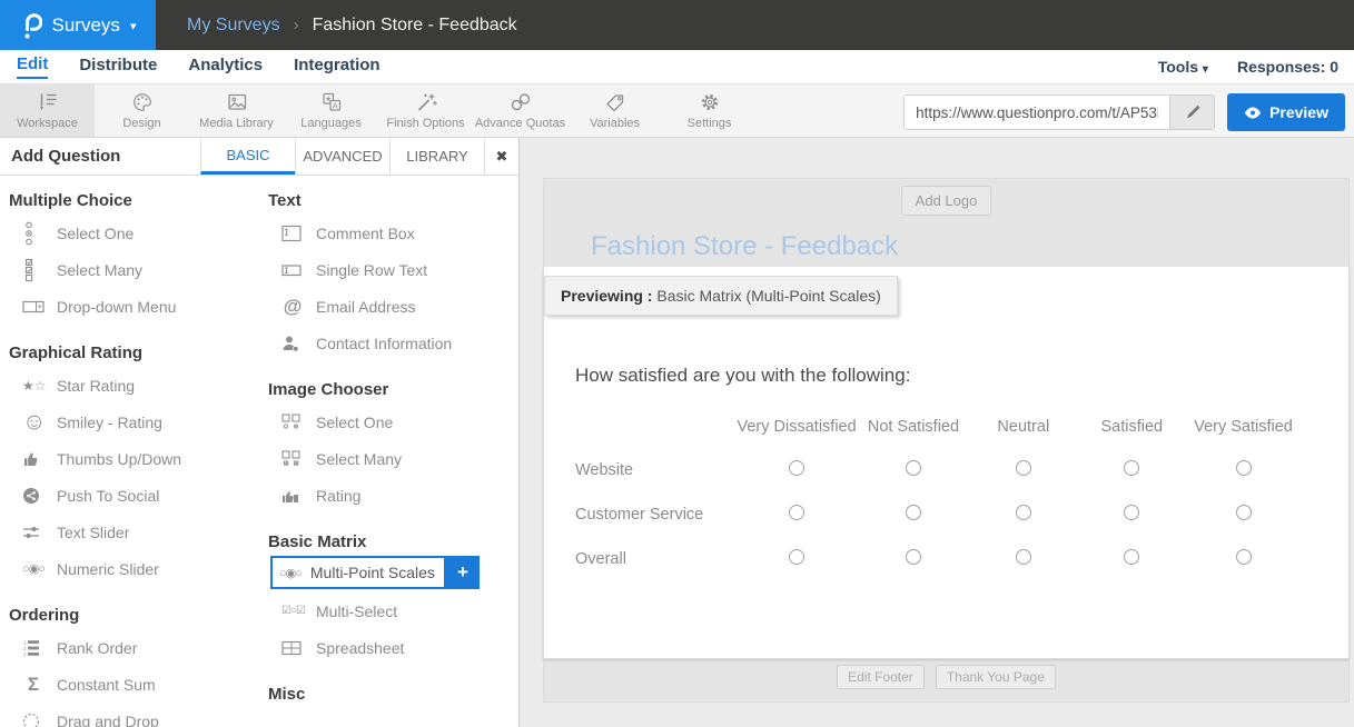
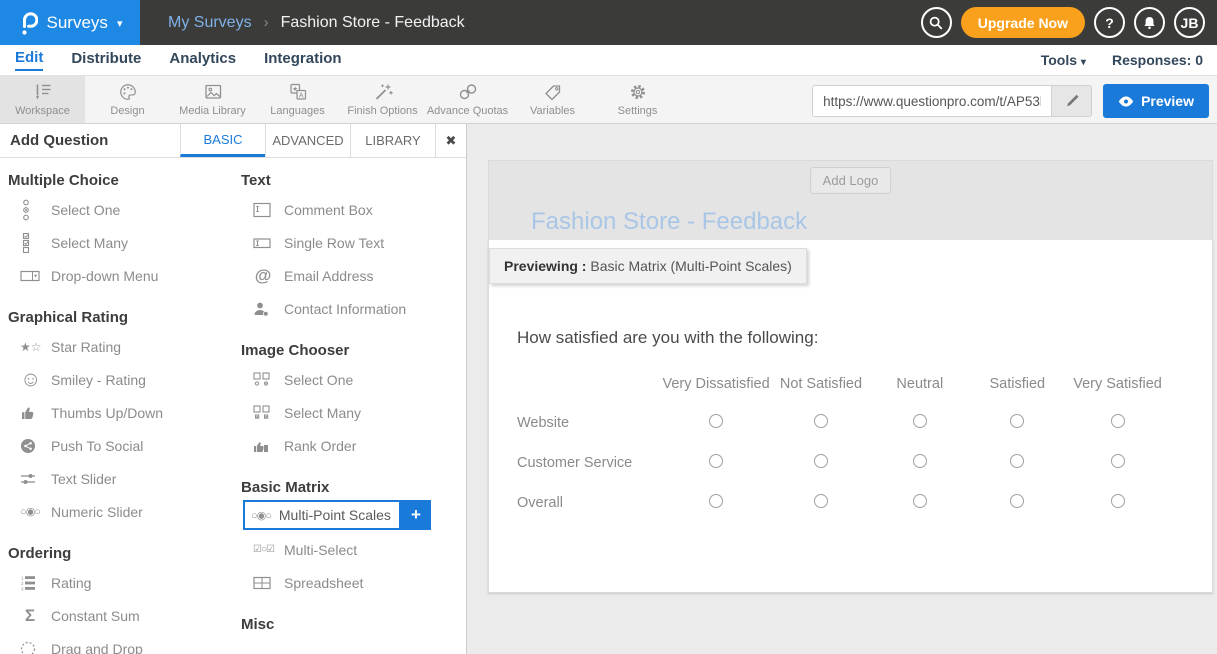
  Surveys
  ▾
  My Surveys
  ›
  Fashion Store - Feedback
+ Upgrade Now
+ ?
+ JB
  Edit
  Distribute
  Analytics
  Integration
  Tools ▾
  Responses: 0
  Workspace
  Design
  Media Library
  Languages
  Finish Options
  Advance Quotas
  Variables
  Settings
  https://www.questionpro.com/t/AP53
  Preview
  Add Question
  BASIC
  ADVANCED
  LIBRARY
  ✖
  Multiple Choice
  Select One
  Select Many
  Drop-down Menu
  Graphical Rating
  ★☆
  Star Rating
  ☺
  Smiley - Rating
  Thumbs Up/Down
  Push To Social
  Text Slider
  ○◉○
  Numeric Slider
  Ordering
- Rank Order
+ Rating
  Σ
  Constant Sum
  Drag and Drop
  Text
  Comment Box
  Single Row Text
  @
  Email Address
  Contact Information
  Image Chooser
  Select One
  Select Many
- Rating
+ Rank Order
  Basic Matrix
  ○◉○
  Multi-Point Scales
  +
  ☑○☑
  Multi-Select
  Spreadsheet
  Misc
  Add Logo
  Fashion Store - Feedback
  Previewing : Basic Matrix (Multi-Point Scales)
  How satisfied are you with the following:
  	Very Dissatisfied	Not Satisfied	Neutral	Satisfied	Very Satisfied
  Website
  Customer Service
  Overall
- Edit Footer
- Thank You Page
